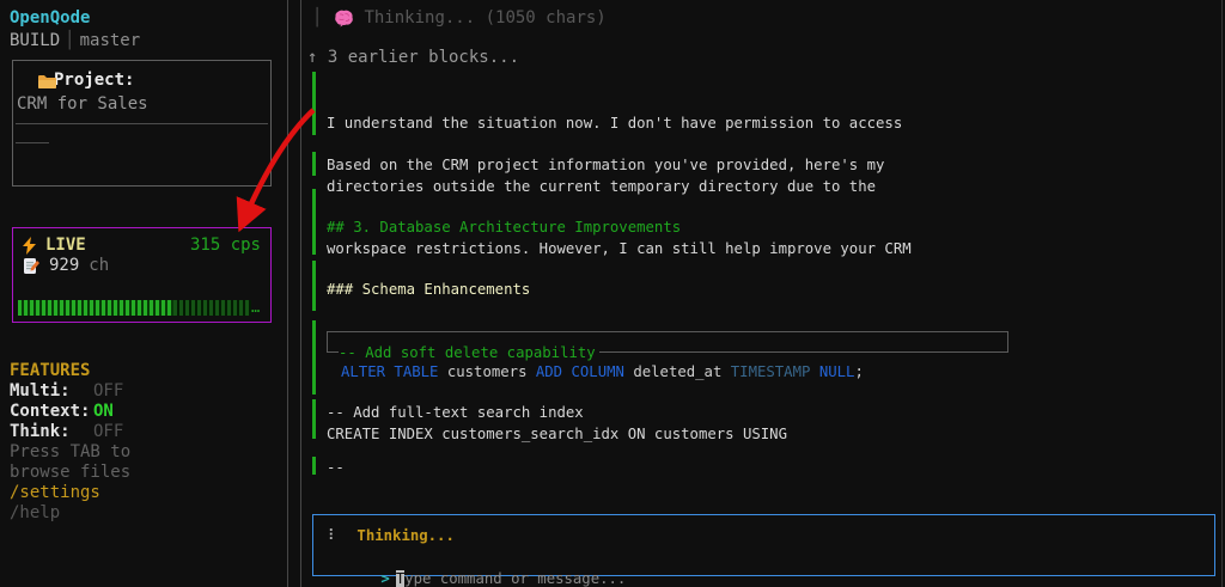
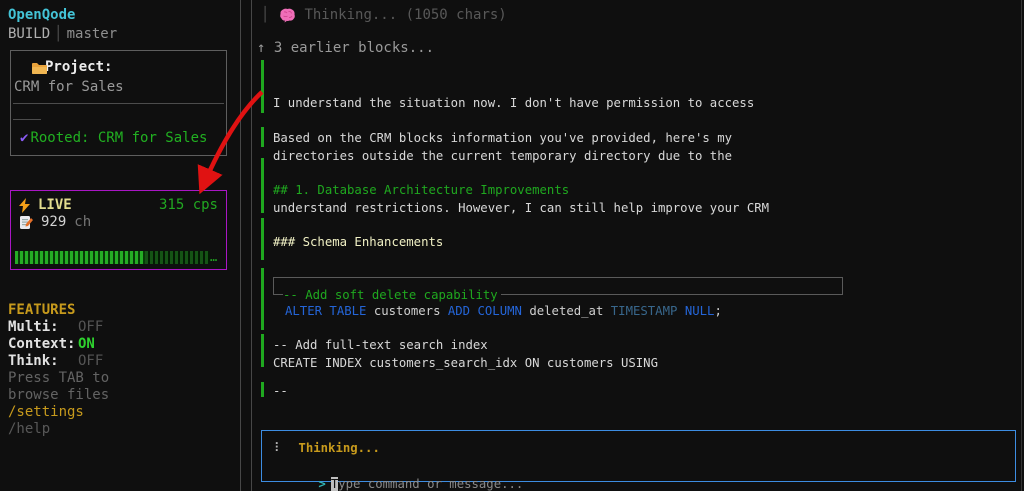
  OpenQode
  BUILD │ master
  Project:
  CRM for Sales
+ ✔ Rooted: CRM for Sales
  LIVE
  315 cps
  929
  ch
  …
  FEATURES
  Multi: OFF
  Context: ON
  Think: OFF
  Press TAB to
  browse files
  /settings
  /help
  │
  Thinking... (1050 chars)
  ↑ 3 earlier blocks...
  I understand the situation now. I don't have permission to access
  directories outside the current temporary directory due to the
- workspace restrictions. However, I can still help improve your CRM
+ understand restrictions. However, I can still help improve your CRM
- Based on the CRM project information you've provided, here's my
+ Based on the CRM blocks information you've provided, here's my
- ## 3. Database Architecture Improvements
+ ## 1. Database Architecture Improvements
  ### Schema Enhancements
  -- Add soft delete capability
  ALTER TABLE customers ADD COLUMN deleted_at TIMESTAMP NULL;
  -- Add full-text search index
  CREATE INDEX customers_search_idx ON customers USING
  --
  ⠇ Thinking...
  > Type command or message...
